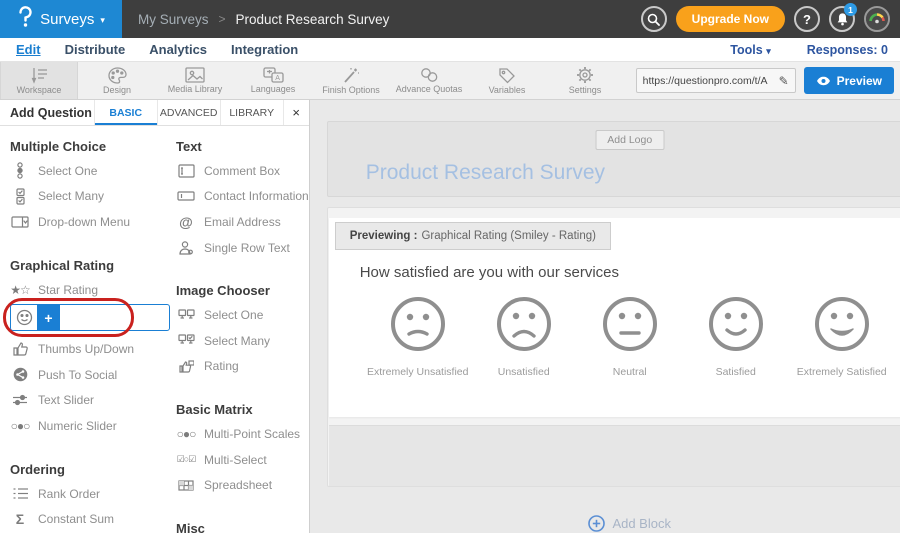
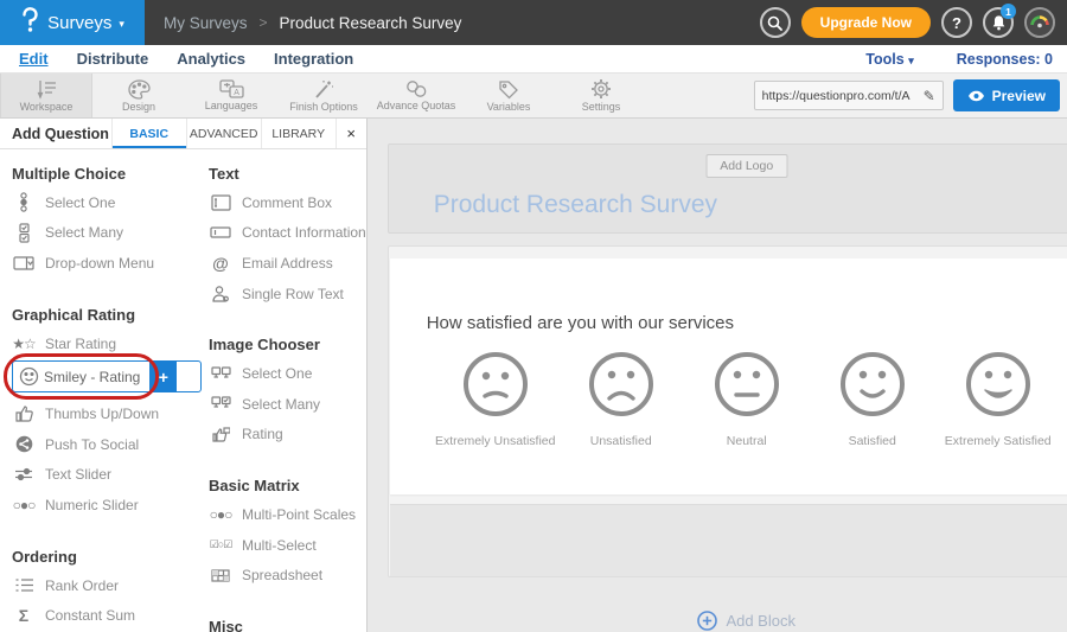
  Surveys
  ▾
  My Surveys
  >
  Product Research Survey
  Upgrade Now
  ?
  1
  Edit
  Distribute
  Analytics
  Integration
  Tools ▾
  Responses: 0
  Workspace
  Design
- Media Library
  Languages
  Finish Options
  Advance Quotas
  Variables
  Settings
  https://questionpro.com/t/A
  ✎
  Preview
  Add Question
  BASIC
  ADVANCED
  LIBRARY
  ×
  Multiple Choice
  Select One
  Select Many
  Drop-down Menu
  Graphical Rating
  ★☆
  Star Rating
+ Smiley - Rating
  +
  Thumbs Up/Down
  Push To Social
  Text Slider
  ○●○
  Numeric Slider
  Ordering
  Rank Order
  Σ
  Constant Sum
  Text
  Comment Box
  Contact Information
  @
  Email Address
  Single Row Text
  Image Chooser
  Select One
  Select Many
  Rating
  Basic Matrix
  ○●○
  Multi-Point Scales
  ☑○☑
  Multi-Select
  Spreadsheet
  Misc
  Add Logo
  Product Research Survey
- Previewing :
- Graphical Rating (Smiley - Rating)
  How satisfied are you with our services
  Extremely Unsatisfied
  Unsatisfied
  Neutral
  Satisfied
  Extremely Satisfied
  Add Block
